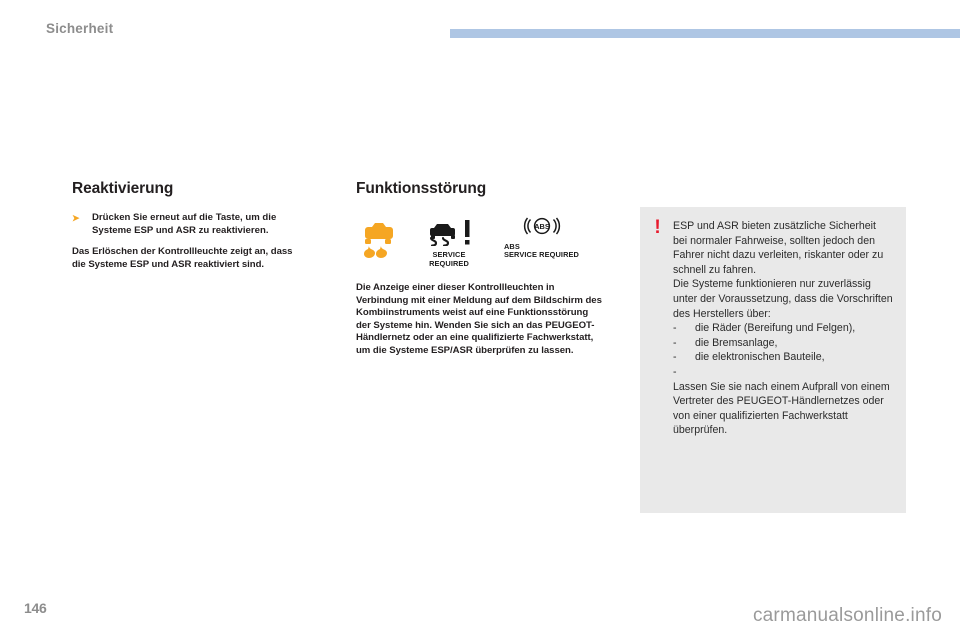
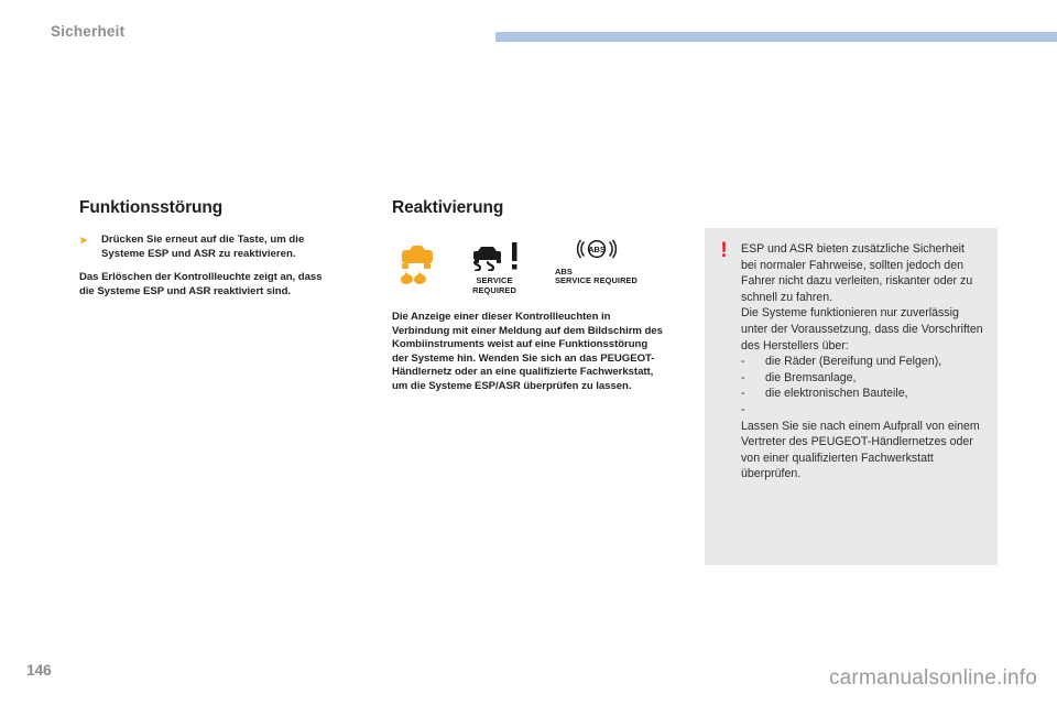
  Sicherheit
- Reaktivierung
+ Funktionsstörung
  ➤
  Drücken Sie erneut auf die Taste, um die Systeme ESP und ASR zu reaktivieren.
  Das Erlöschen der Kontrollleuchte zeigt an, dass die Systeme ESP und ASR reaktiviert sind.
- Funktionsstörung
+ Reaktivierung
  SERVICE REQUIRED
  ABS
  ABS
  SERVICE REQUIRED
  Die Anzeige einer dieser Kontrollleuchten in Verbindung mit einer Meldung auf dem Bildschirm des Kombiinstruments weist auf eine Funktionsstörung der Systeme hin. Wenden Sie sich an das PEUGEOT-Händlernetz oder an eine qualifizierte Fachwerkstatt, um die Systeme ESP/ASR überprüfen zu lassen.
  !
  ESP und ASR bieten zusätzliche Sicherheit bei normaler Fahrweise, sollten jedoch den Fahrer nicht dazu verleiten, riskanter oder zu schnell zu fahren.
  Die Systeme funktionieren nur zuverlässig unter der Voraussetzung, dass die Vorschriften des Herstellers über:
  -
  die Räder (Bereifung und Felgen),
  -
  die Bremsanlage,
  -
  die elektronischen Bauteile,
  -
  Lassen Sie sie nach einem Aufprall von einem Vertreter des PEUGEOT-Händlernetzes oder von einer qualifizierten Fachwerkstatt überprüfen.
  146
  carmanualsonline.info
